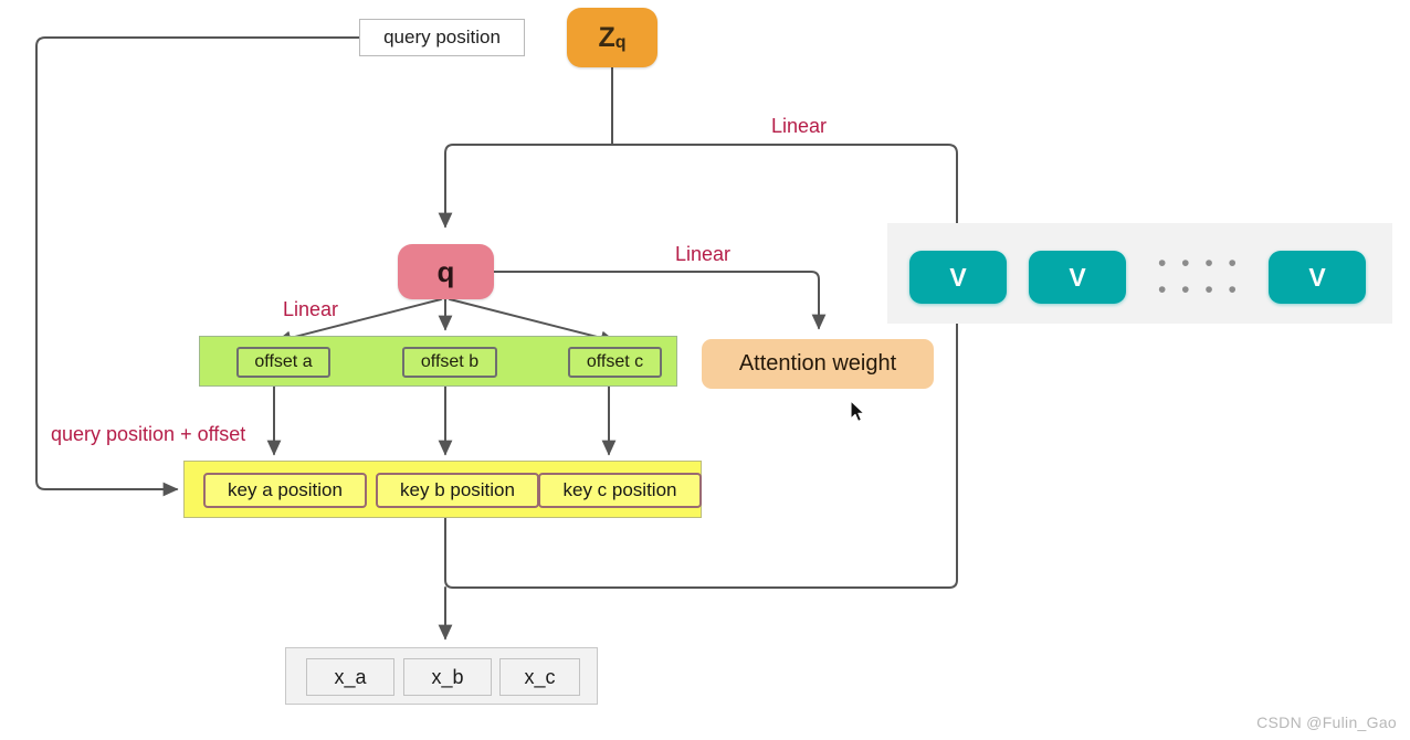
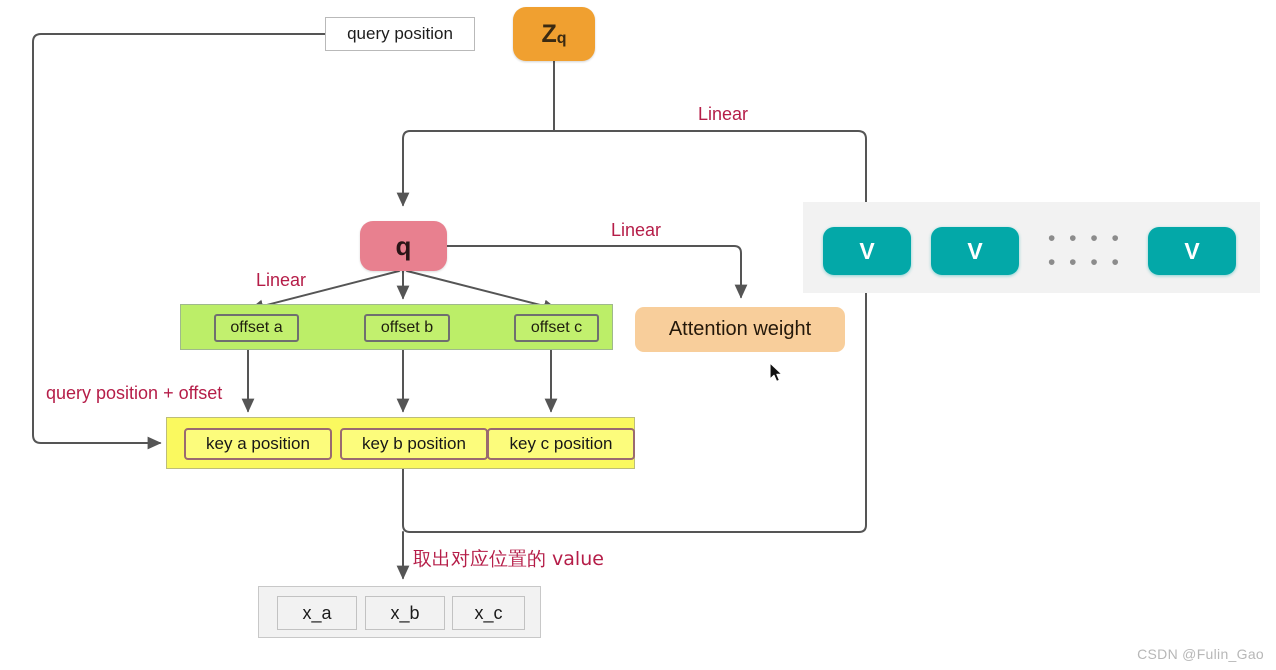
  query position
  Z
  q
  q
  offset a
  offset b
  offset c
  Attention weight
  key a position
  key b position
  key c position
  V
  V
  • • • • • • • •
  V
  x_a
  x_b
  x_c
  Linear
  Linear
  Linear
  query position + offset
+ 取出对应位置的 value
  CSDN @Fulin_Gao
